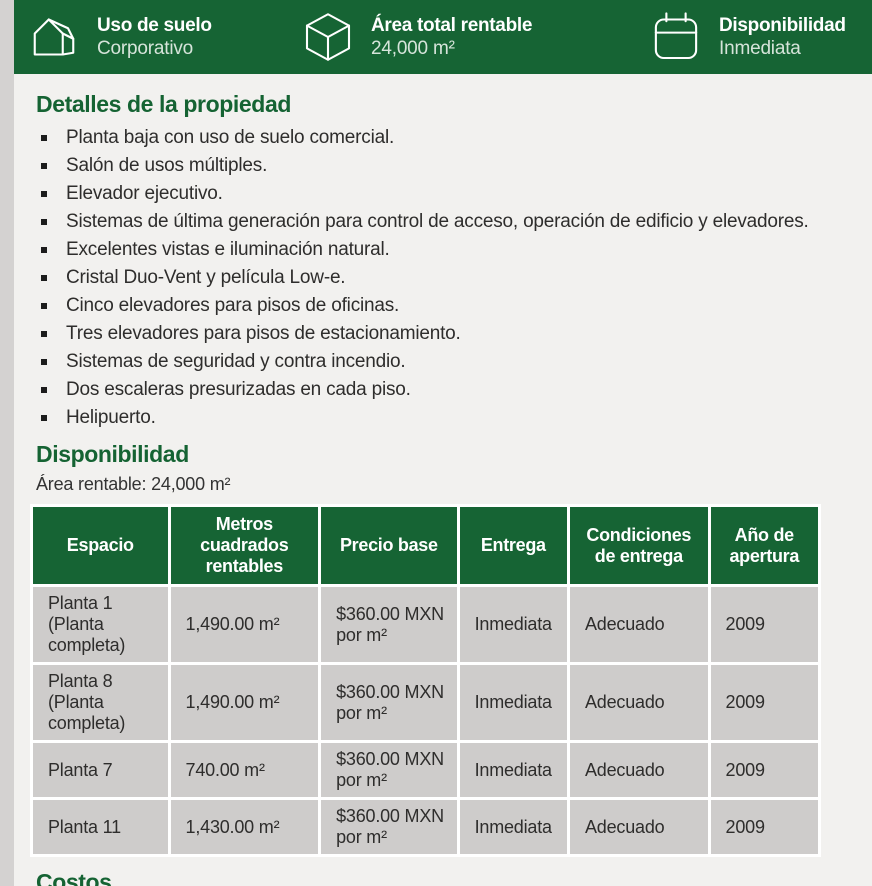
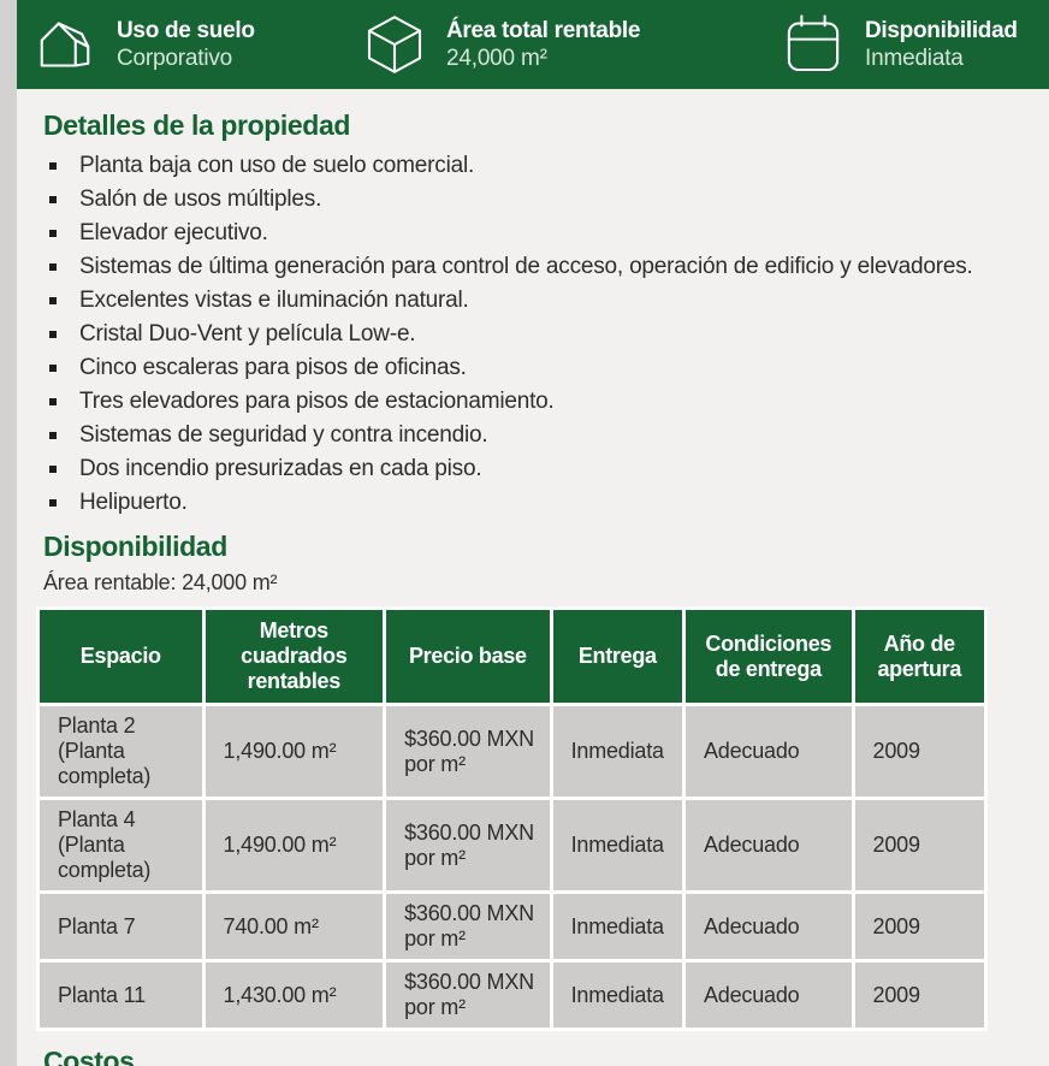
  Uso de suelo
  Corporativo
  Área total rentable
  24,000 m²
  Disponibilidad
  Inmediata
  Detalles de la propiedad
  Planta baja con uso de suelo comercial.
  Salón de usos múltiples.
  Elevador ejecutivo.
  Sistemas de última generación para control de acceso, operación de edificio y elevadores.
  Excelentes vistas e iluminación natural.
  Cristal Duo-Vent y película Low-e.
- Cinco elevadores para pisos de oficinas.
+ Cinco escaleras para pisos de oficinas.
  Tres elevadores para pisos de estacionamiento.
  Sistemas de seguridad y contra incendio.
- Dos escaleras presurizadas en cada piso.
+ Dos incendio presurizadas en cada piso.
  Helipuerto.
  Disponibilidad
  Área rentable: 24,000 m²
  Espacio	Metros cuadrados rentables	Precio base	Entrega	Condiciones de entrega	Año de apertura
- Planta 1 (Planta completa)	1,490.00 m²	$360.00 MXN por m²	Inmediata	Adecuado	2009
+ Planta 2 (Planta completa)	1,490.00 m²	$360.00 MXN por m²	Inmediata	Adecuado	2009
- Planta 8 (Planta completa)	1,490.00 m²	$360.00 MXN por m²	Inmediata	Adecuado	2009
+ Planta 4 (Planta completa)	1,490.00 m²	$360.00 MXN por m²	Inmediata	Adecuado	2009
  Planta 7	740.00 m²	$360.00 MXN por m²	Inmediata	Adecuado	2009
  Planta 11	1,430.00 m²	$360.00 MXN por m²	Inmediata	Adecuado	2009
  Costos
